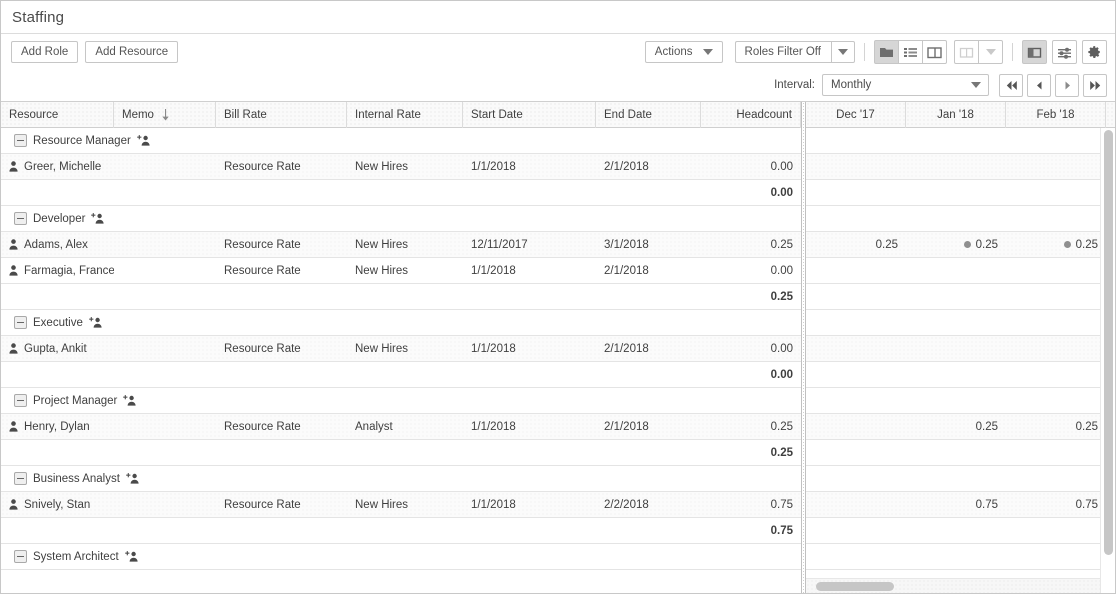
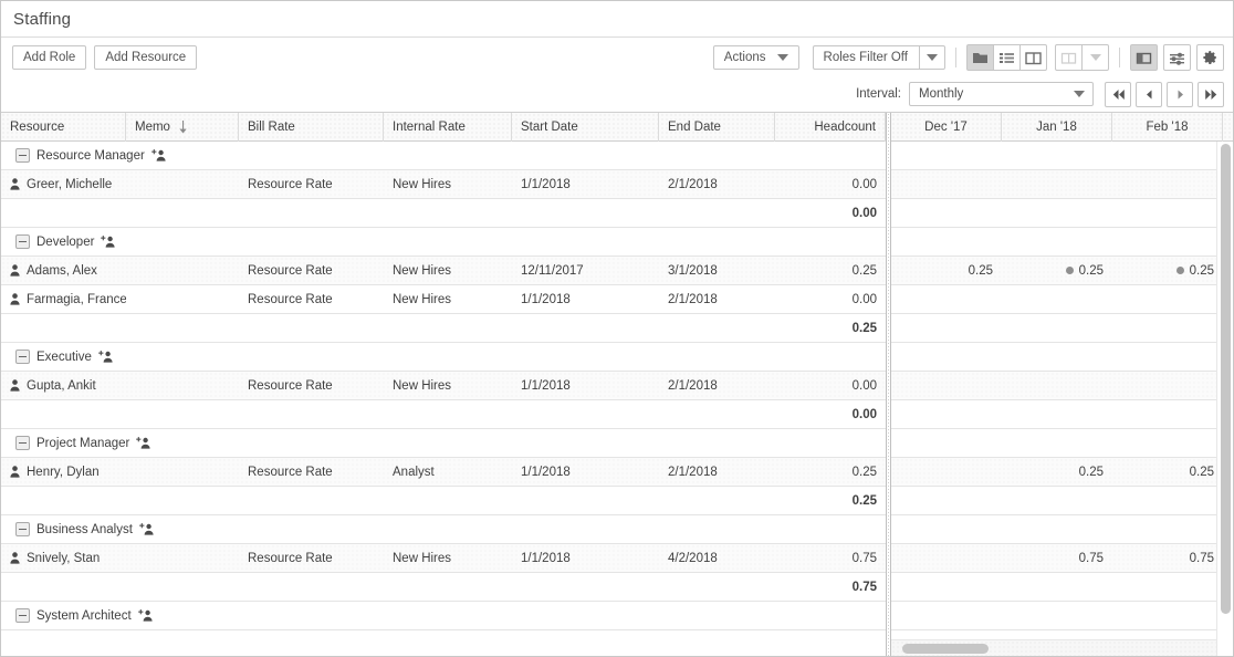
  Staffing
  Add Role
  Add Resource
  Actions
  Roles Filter Off
  Interval:
  Monthly
  Resource
  Memo
  Bill Rate
  Internal Rate
  Start Date
  End Date
  Headcount
  Resource Manager
  Greer, Michelle
  Resource Rate
  New Hires
  1/1/2018
  2/1/2018
  0.00
  0.00
  Developer
  Adams, Alex
  Resource Rate
  New Hires
  12/11/2017
  3/1/2018
  0.25
  Farmagia, France
  Resource Rate
  New Hires
  1/1/2018
  2/1/2018
  0.00
  0.25
  Executive
  Gupta, Ankit
  Resource Rate
  New Hires
  1/1/2018
  2/1/2018
  0.00
  0.00
  Project Manager
  Henry, Dylan
  Resource Rate
  Analyst
  1/1/2018
  2/1/2018
  0.25
  0.25
  Business Analyst
  Snively, Stan
  Resource Rate
  New Hires
  1/1/2018
- 2/2/2018
+ 4/2/2018
  0.75
  0.75
  System Architect
  Dec '17
  Jan '18
  Feb '18
  0.25
  0.25
  0.25
  0.25
  0.25
  0.75
  0.75
